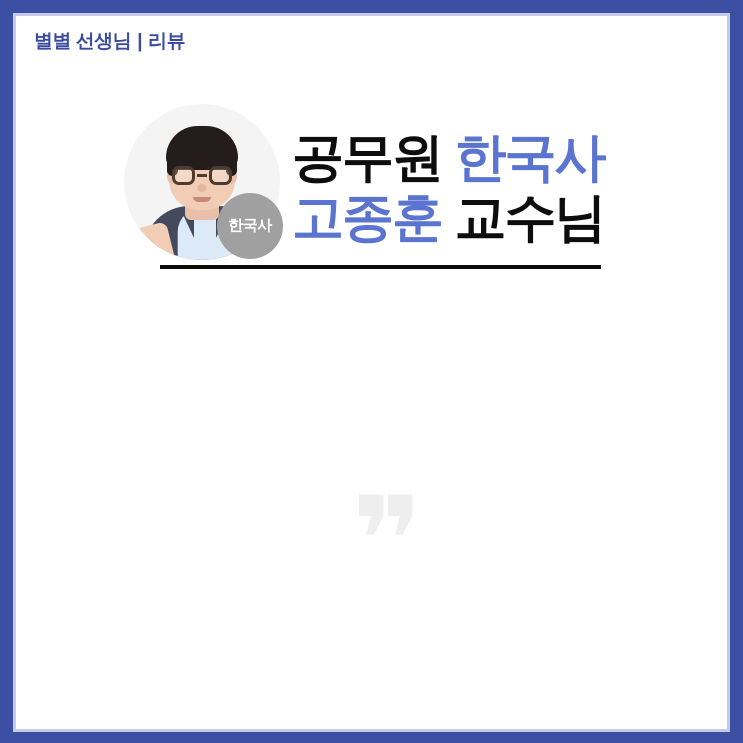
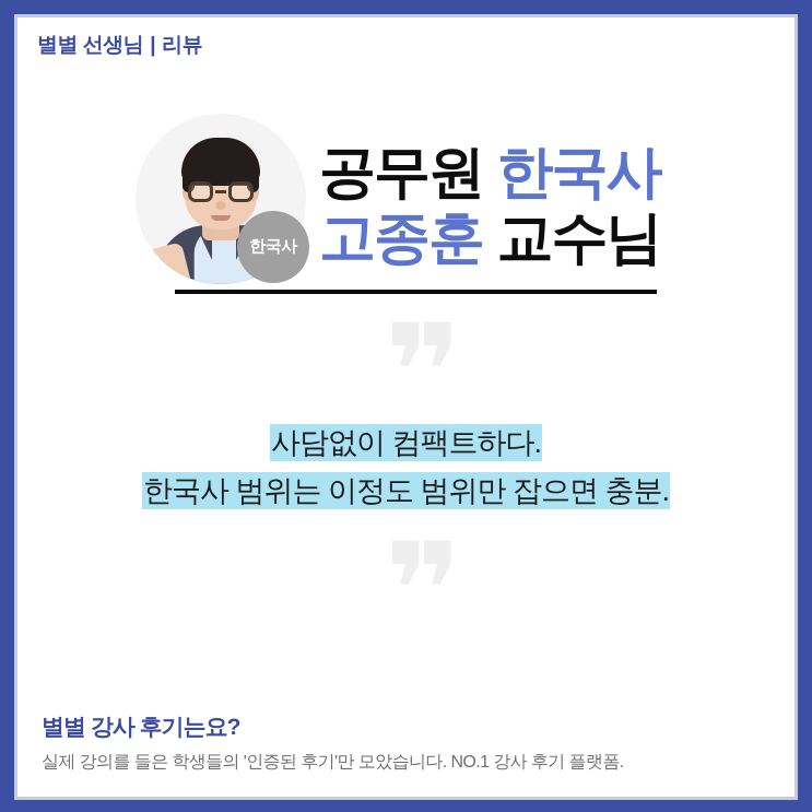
  별별 선생님 | 리뷰
  한국사
  공무원 한국사
  고종훈 교수님
+ ❞
+ 사담없이 컴팩트하다.
+ 한국사 범위는 이정도 범위만 잡으면 충분.
+ 별별 강사 후기는요?
+ 실제 강의를 들은 학생들의 '인증된 후기'만 모았습니다. NO.1 강사 후기 플랫폼.
